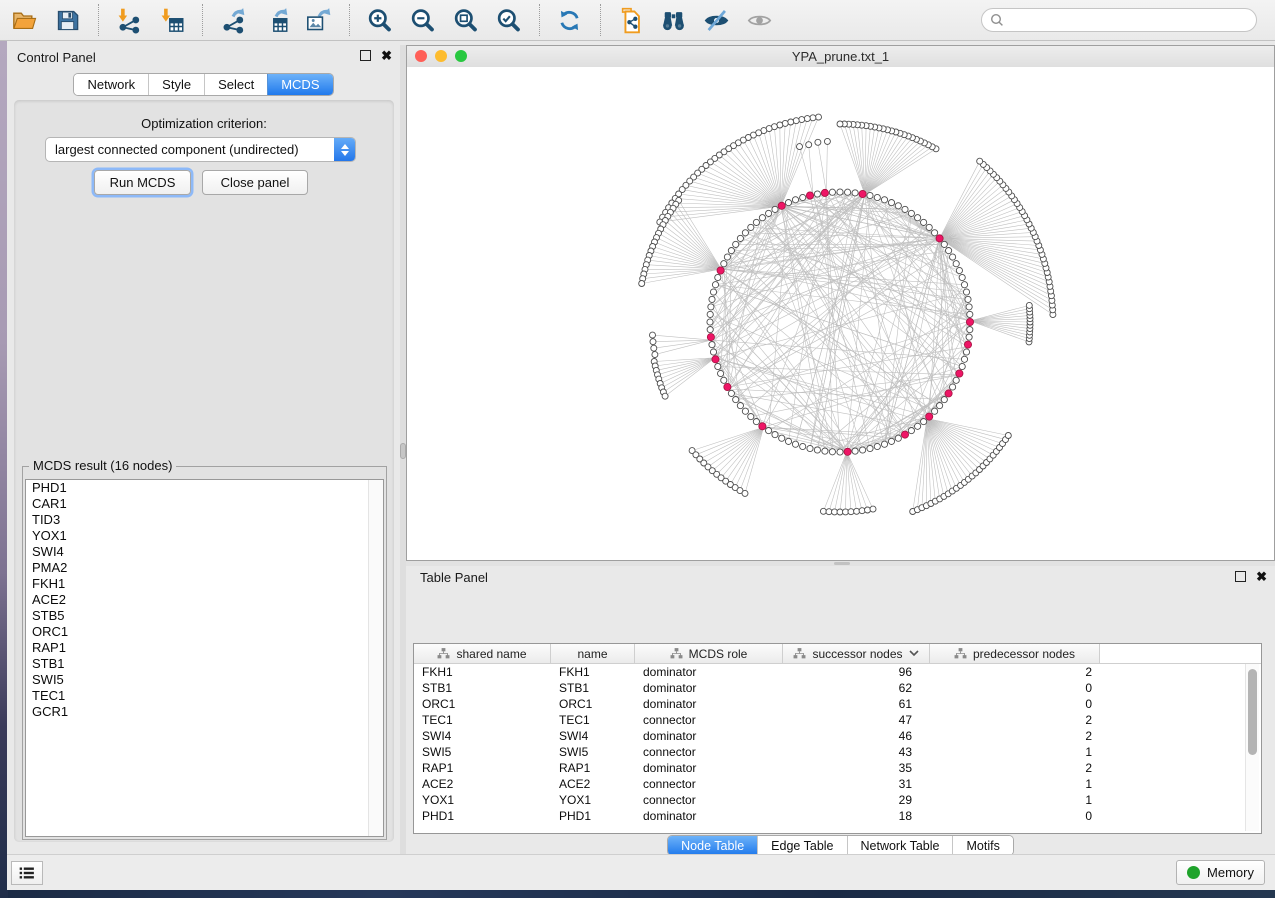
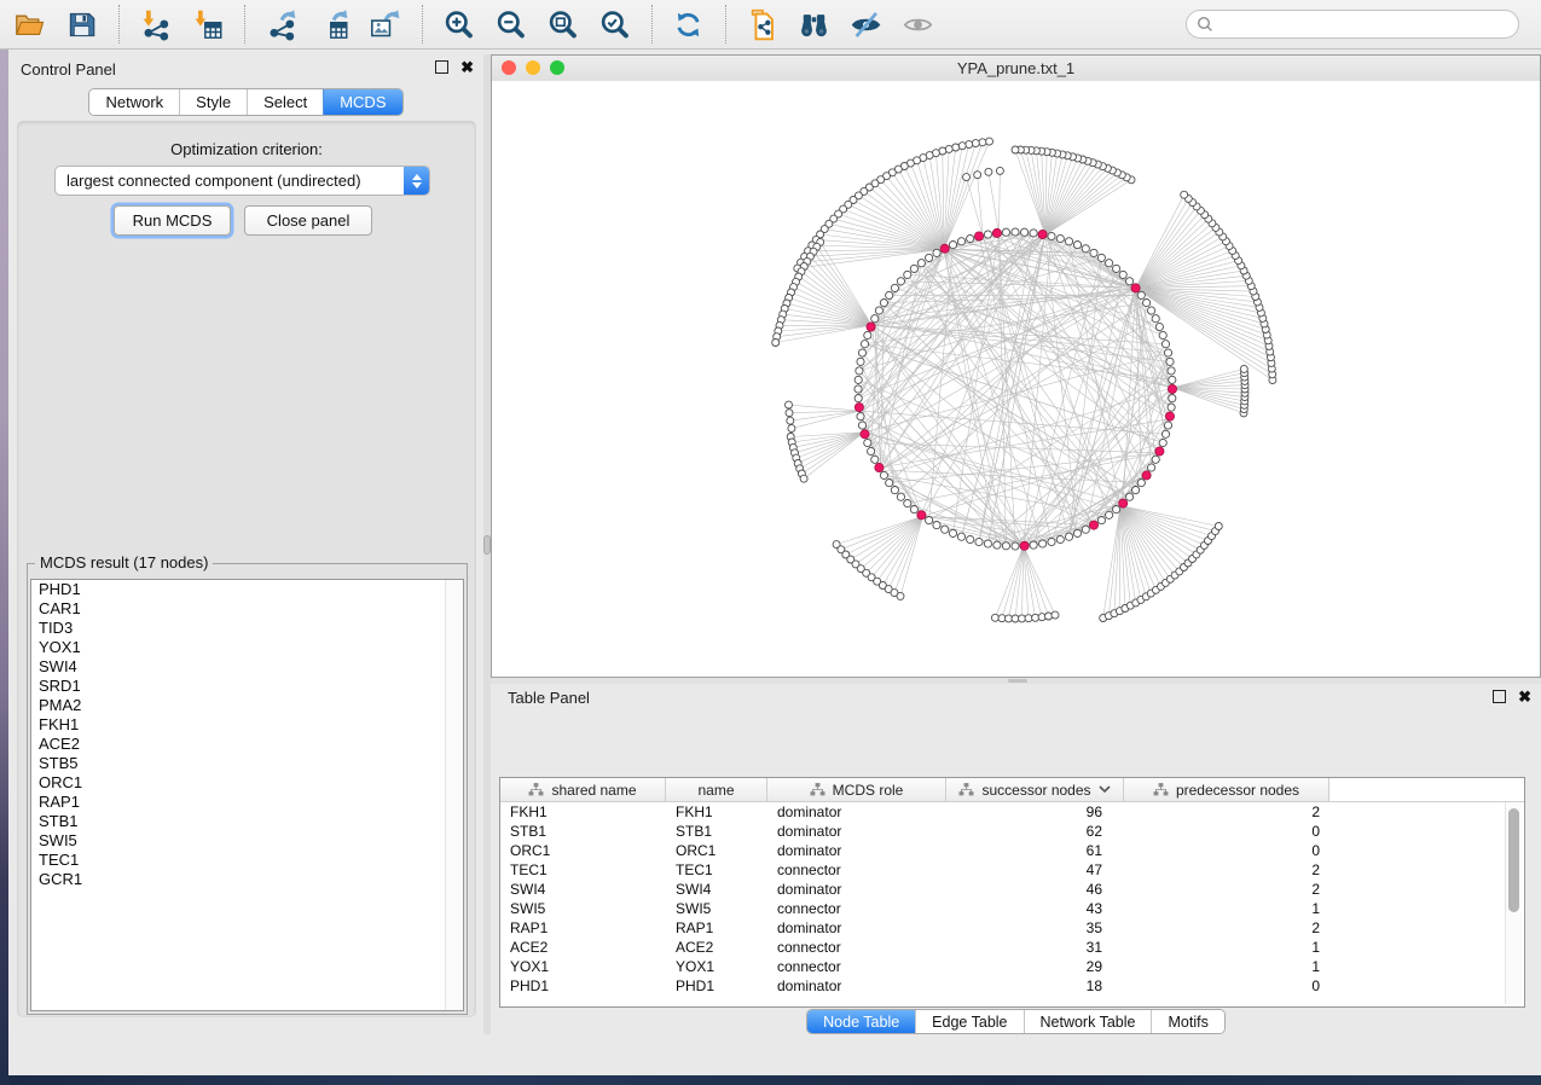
  Control Panel
  ✖
  Network
  Style
  Select
  MCDS
  Optimization criterion:
  largest connected component (undirected)
  Run MCDS
  Close panel
- MCDS result (16 nodes)
+ MCDS result (17 nodes)
  PHD1
  CAR1
  TID3
  YOX1
  SWI4
+ SRD1
  PMA2
  FKH1
  ACE2
  STB5
  ORC1
  RAP1
  STB1
  SWI5
  TEC1
  GCR1
  YPA_prune.txt_1
  Table Panel
  ✖
  shared name
  name
  MCDS role
  successor nodes
  predecessor nodes
  FKH1
  FKH1
  dominator
  96
  2
  STB1
  STB1
  dominator
  62
  0
  ORC1
  ORC1
  dominator
  61
  0
  TEC1
  TEC1
  connector
  47
  2
  SWI4
  SWI4
  dominator
  46
  2
  SWI5
  SWI5
  connector
  43
  1
  RAP1
  RAP1
  dominator
  35
  2
  ACE2
  ACE2
  connector
  31
  1
  YOX1
  YOX1
  connector
  29
  1
  PHD1
  PHD1
  dominator
  18
  0
  Node Table
  Edge Table
  Network Table
  Motifs
- Memory
